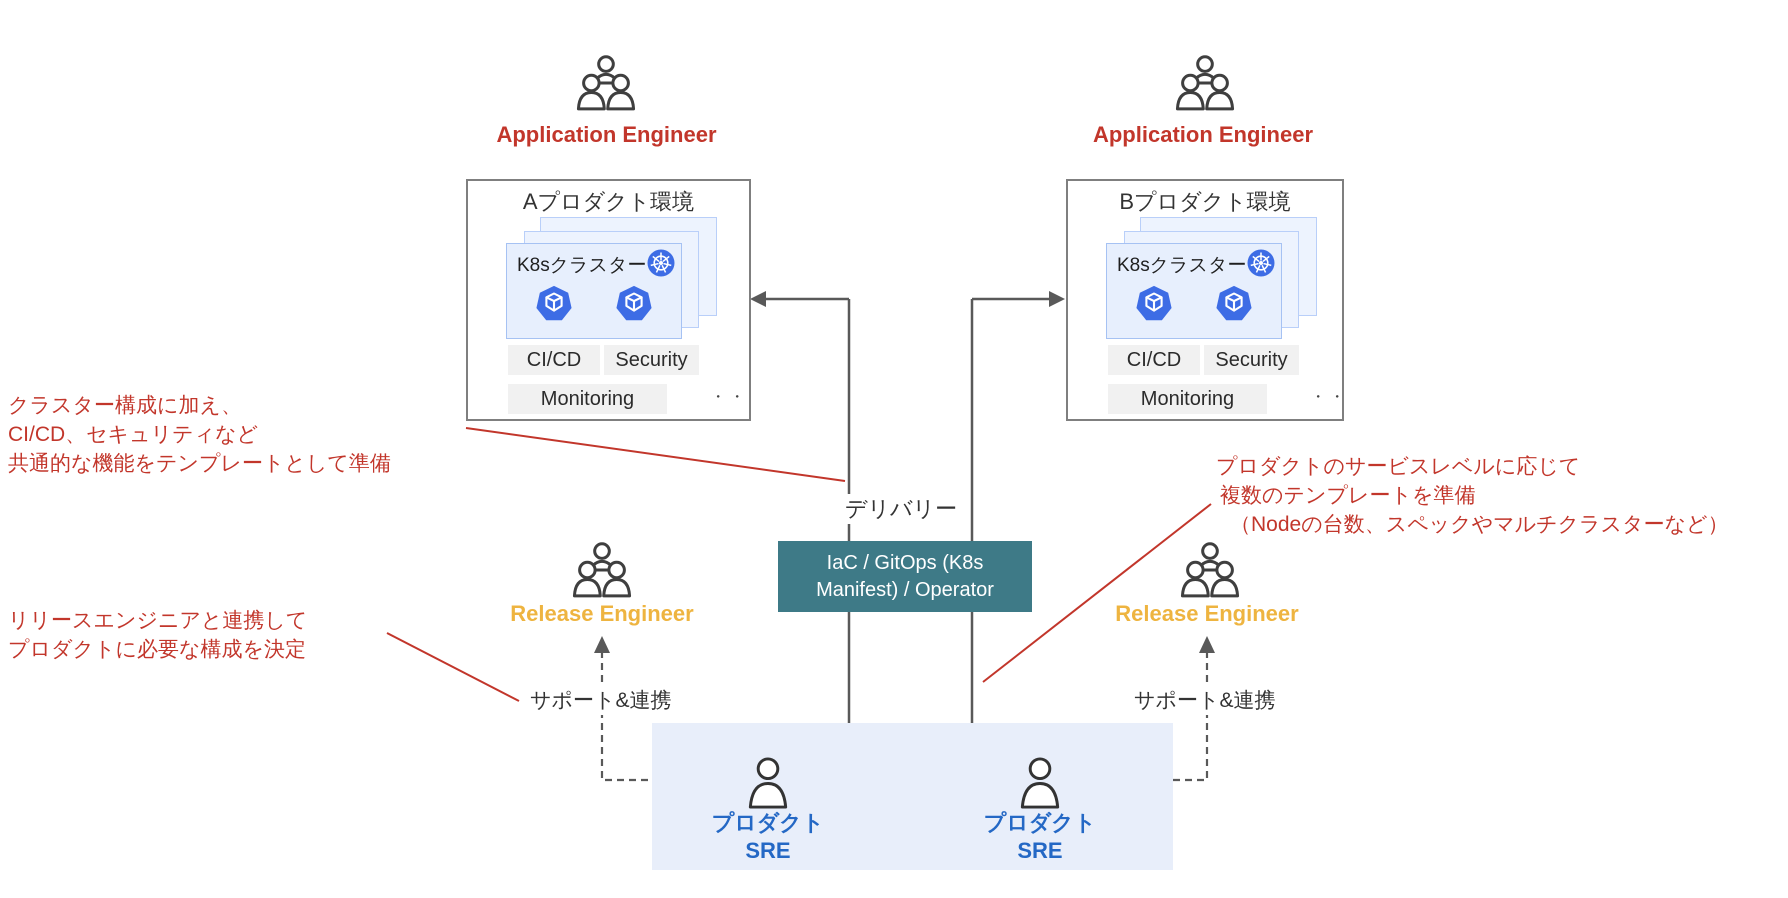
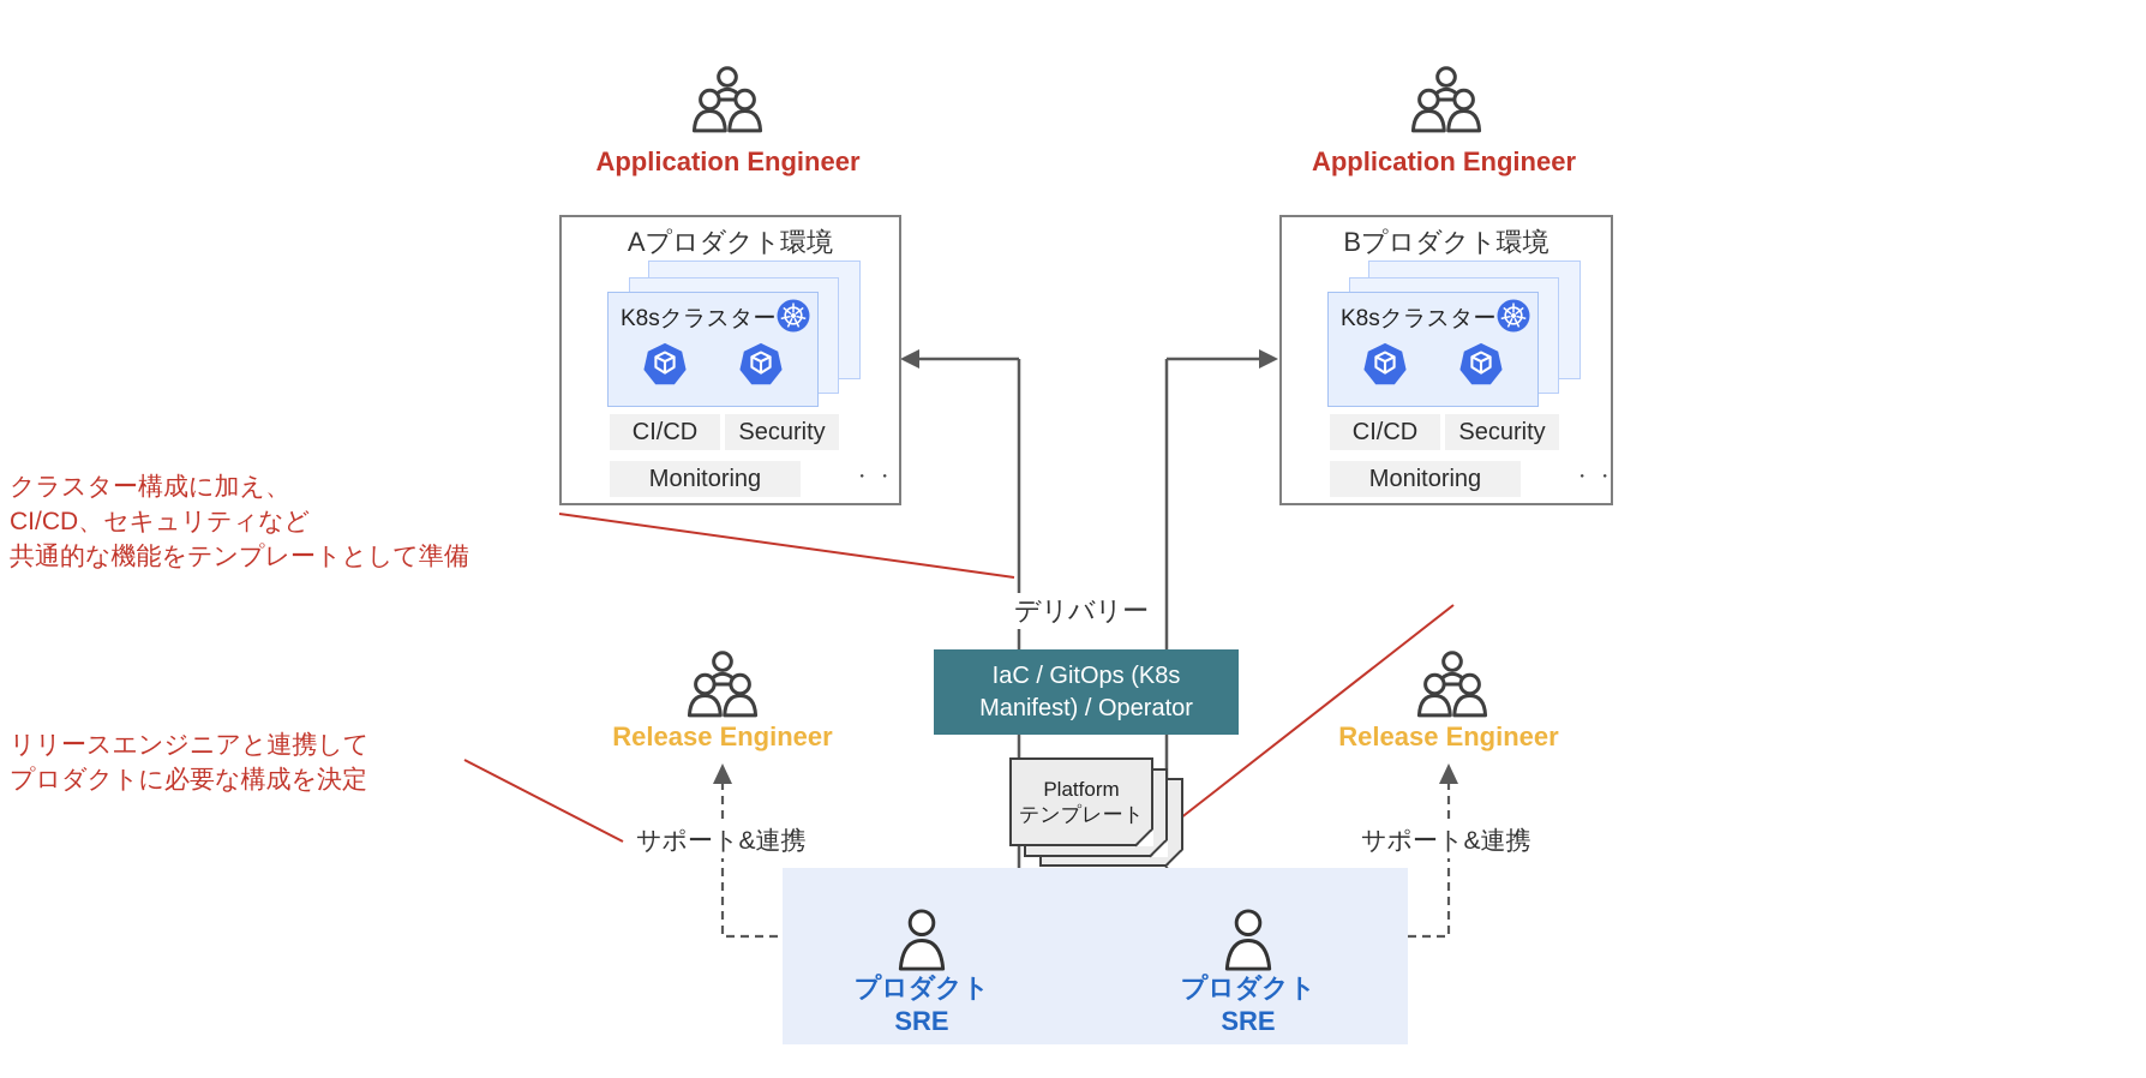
  Application Engineer
  Application Engineer
  Aプロダクト環境
  K8sクラスター
  CI/CD
  Security
  Monitoring
  ・・
  Bプロダクト環境
  K8sクラスター
  CI/CD
  Security
  Monitoring
  ・・
  デリバリー
  IaC / GitOps (K8s
  Manifest) / Operator
+ Platform
+ テンプレート
  Release Engineer
  Release Engineer
  サポート&連携
  サポート&連携
  プロダクト
  SRE
  プロダクト
  SRE
  クラスター構成に加え、
  CI/CD、セキュリティなど
  共通的な機能をテンプレートとして準備
  リリースエンジニアと連携して
  プロダクトに必要な構成を決定
- プロダクトのサービスレベルに応じて
- 複数のテンプレートを準備
- （Nodeの台数、スペックやマルチクラスターなど）
